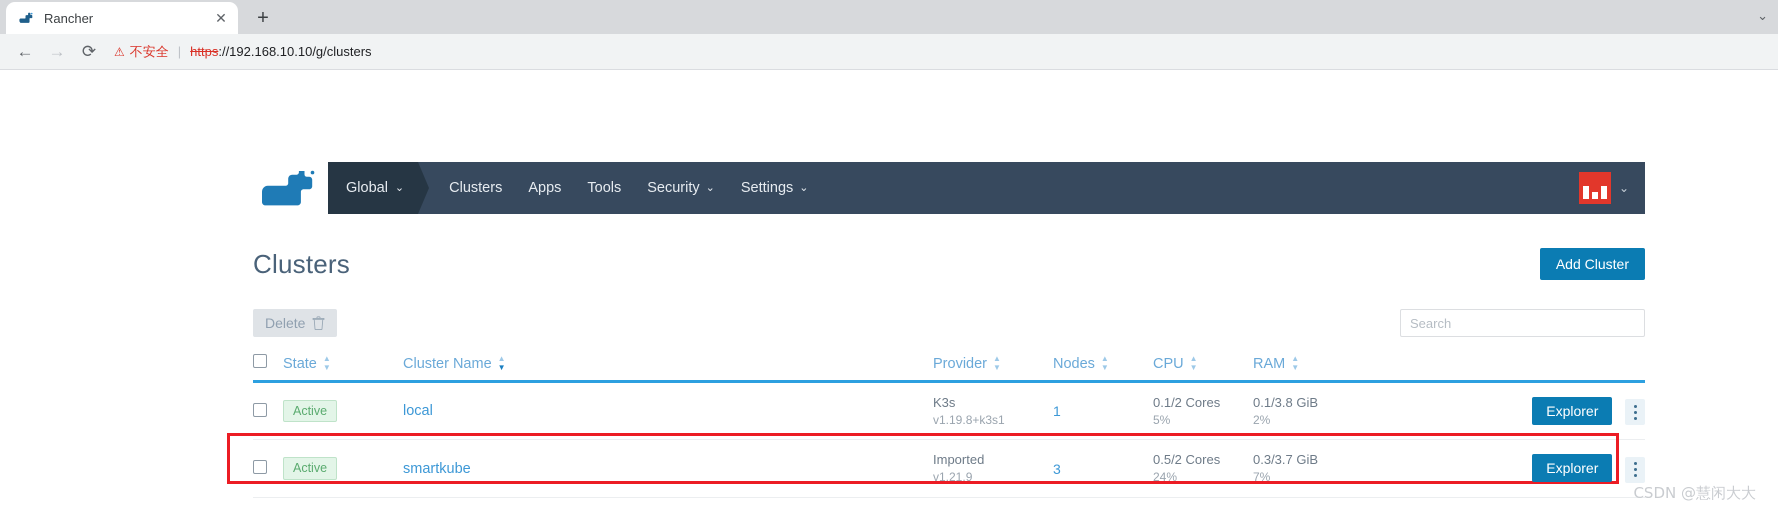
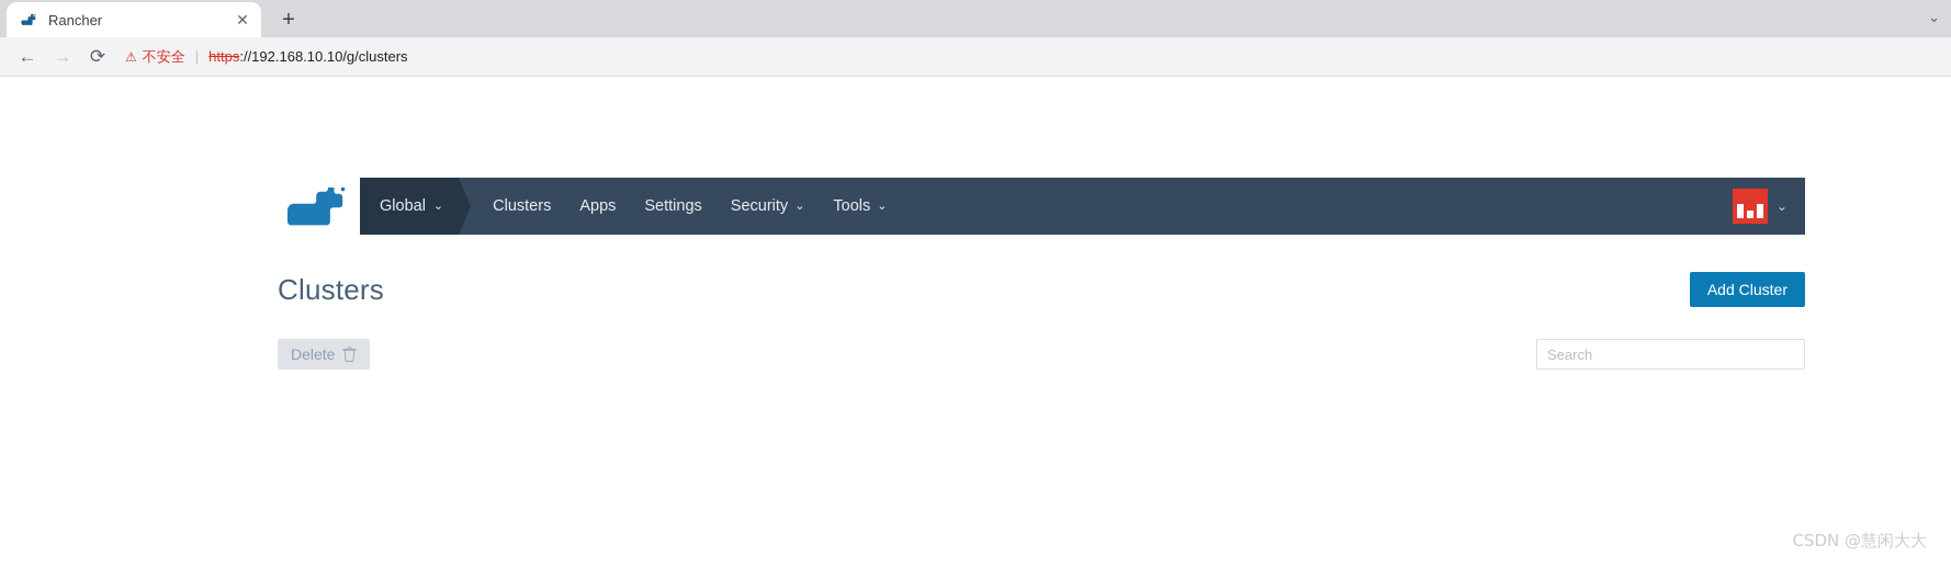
  Rancher
  ✕
  +
  ⌄
  ←
  →
  ⟳
  ⚠
  不安全
  |
  https://192.168.10.10/g/clusters
  Global
  ⌄
  Clusters
  Apps
- Tools
+ Settings
  Security
  ⌄
- Settings
+ Tools
  ⌄
  ⌄
  Clusters
  Add Cluster
  Delete
  Search
- 	State ▲▼	Cluster Name ▲▼	Provider ▲▼	Nodes ▲▼	CPU ▲▼	RAM ▲▼
- 	Active	local	K3s v1.19.8+k3s1	1	0.1/2 Cores 5%	0.1/3.8 GiB 2%	Explorer
- 	Active	smartkube	Imported v1.21.9	3	0.5/2 Cores 24%	0.3/3.7 GiB 7%	Explorer
  CSDN @慧闲大大
